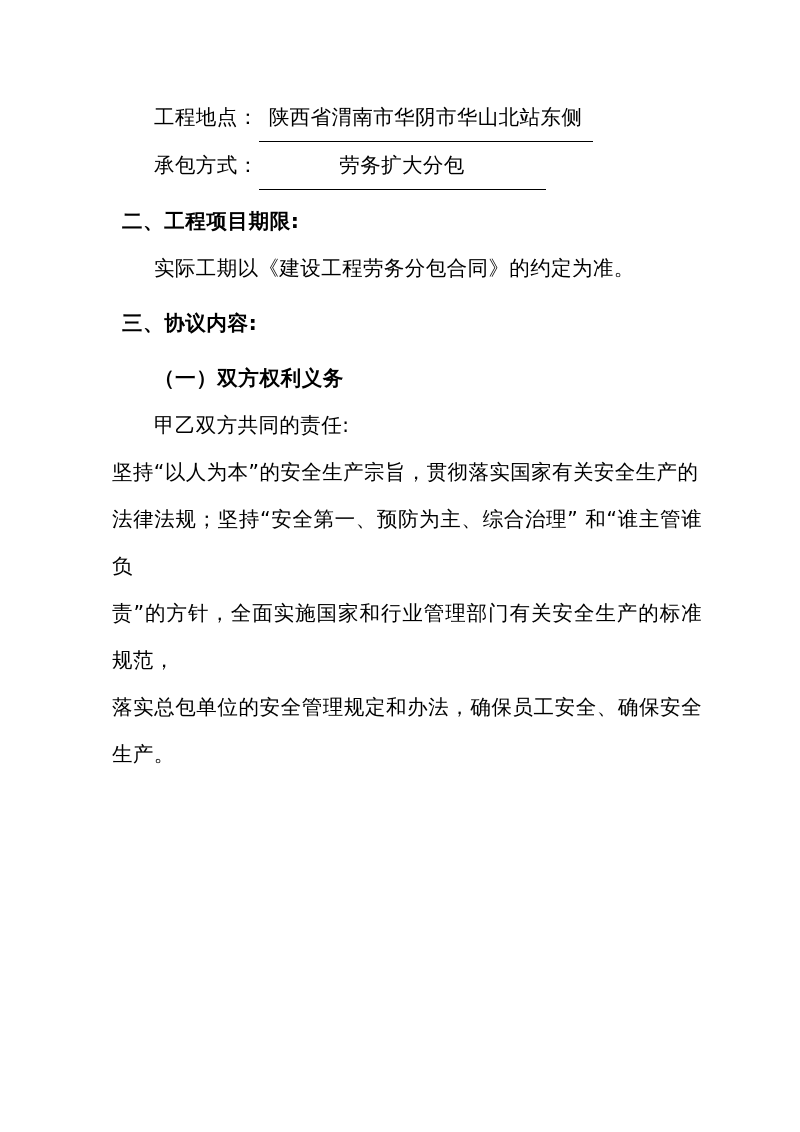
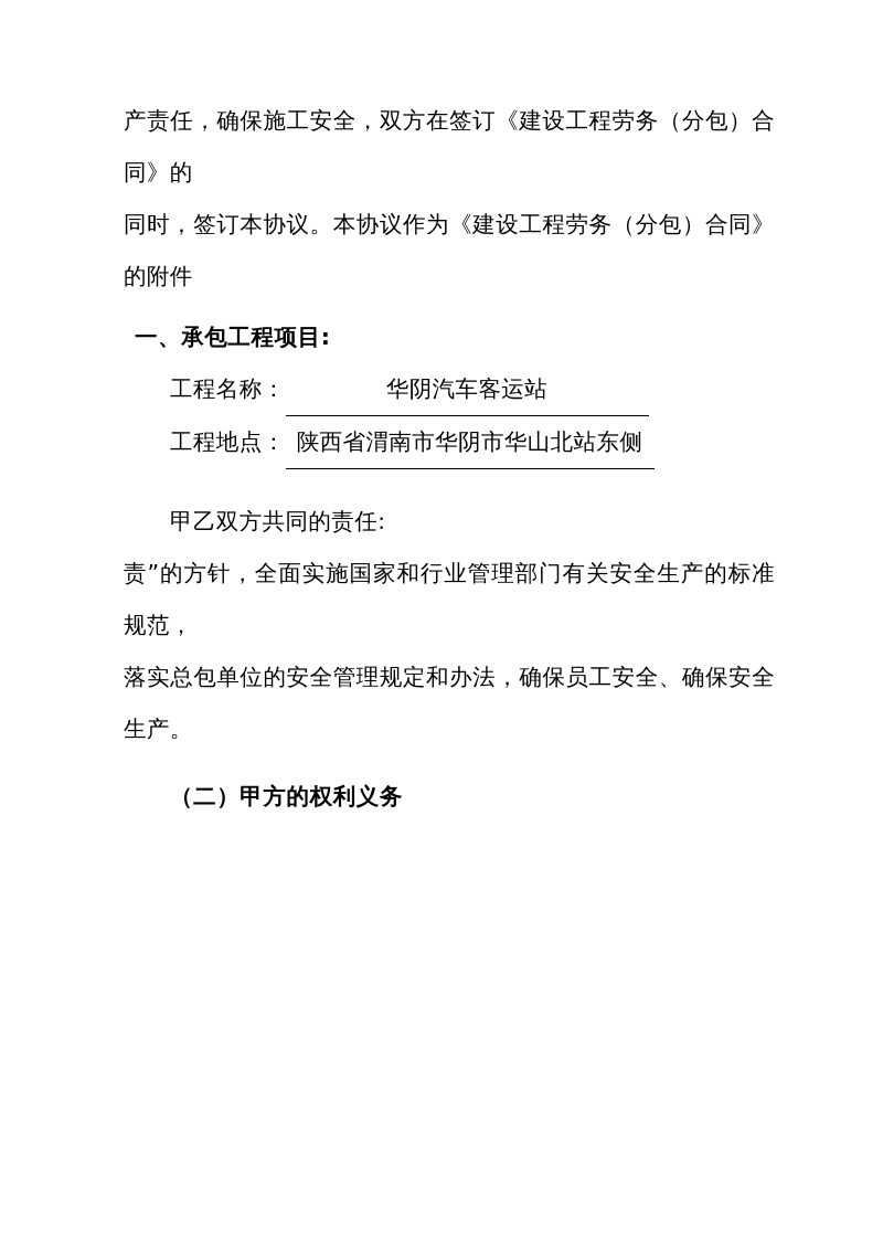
+ 产责任，确保施工安全，双方在签订《建设工程劳务（分包）合同》的
+ 同时，签订本协议。本协议作为《建设工程劳务（分包）合同》的附件
+ 一、承包工程项目:
+ 工程名称： 华阴汽车客运站
  工程地点： 陕西省渭南市华阴市华山北站东侧
- 承包方式： 劳务扩大分包
- 二、工程项目期限:
- 实际工期以《建设工程劳务分包合同》的约定为准。
- 三、协议内容:
- （一）双方权利义务
  甲乙双方共同的责任:
- 坚持“以人为本”的安全生产宗旨，贯彻落实国家有关安全生产的
- 法律法规；坚持“安全第一、预防为主、综合治理” 和“谁主管谁负
  责”的方针，全面实施国家和行业管理部门有关安全生产的标准规范，
  落实总包单位的安全管理规定和办法，确保员工安全、确保安全生产。
+ （二）甲方的权利义务
